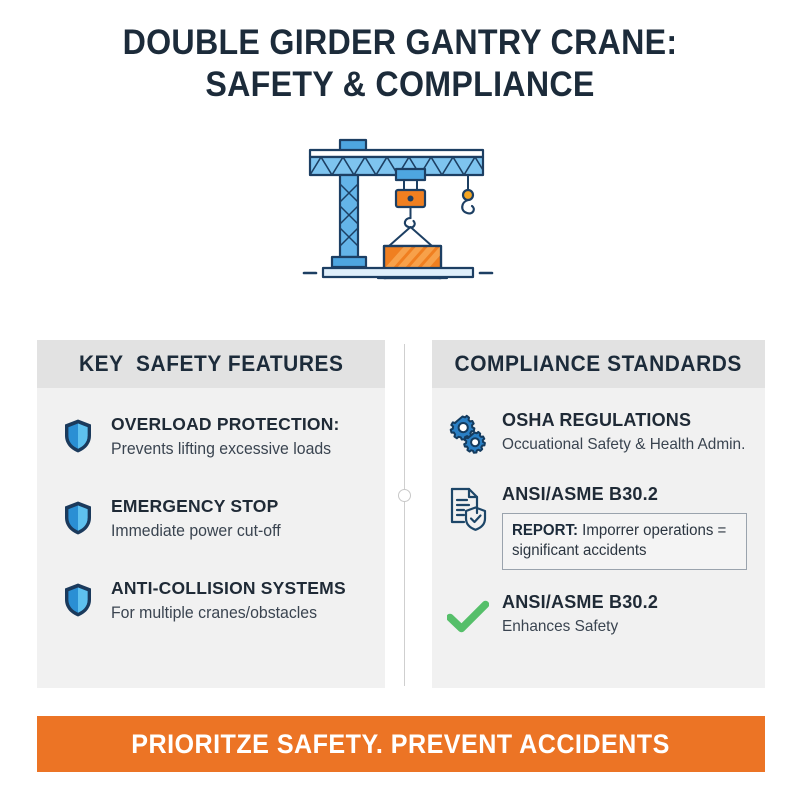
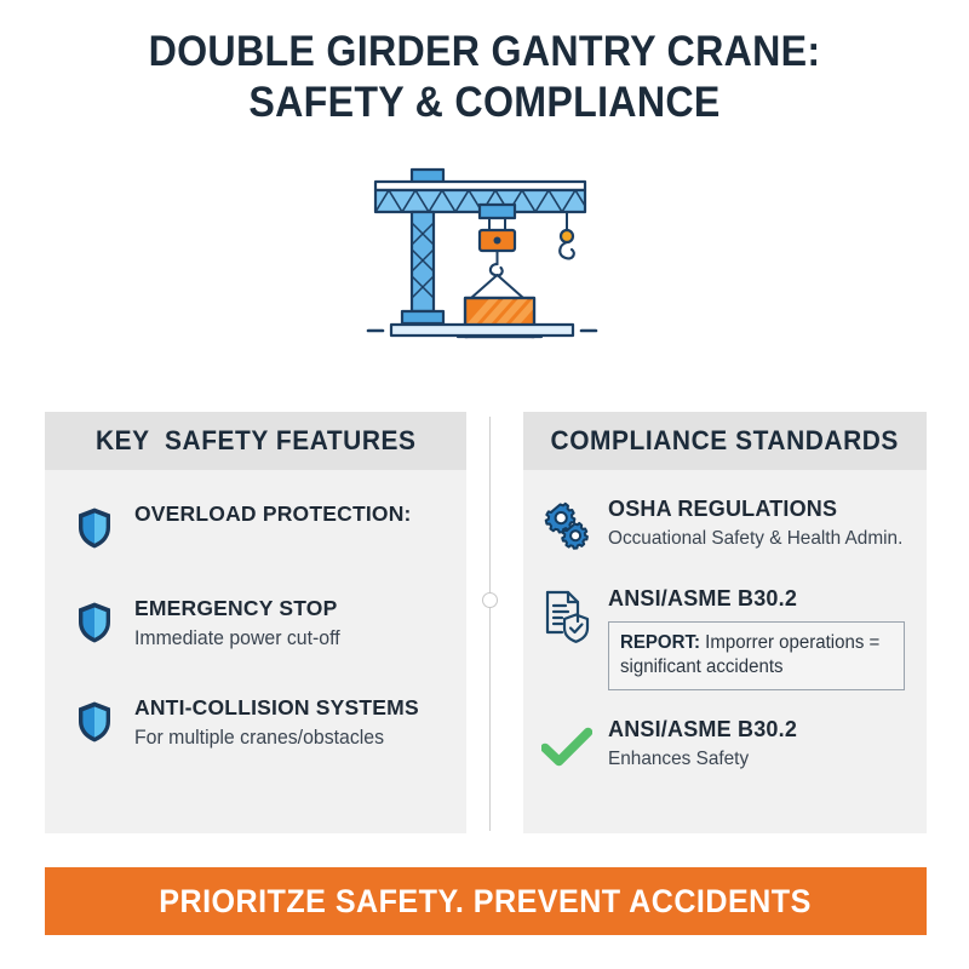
  DOUBLE GIRDER GANTRY CRANE:
  SAFETY & COMPLIANCE
  KEY SAFETY FEATURES
  OVERLOAD PROTECTION:
- Prevents lifting excessive loads
  EMERGENCY STOP
  Immediate power cut-off
  ANTI-COLLISION SYSTEMS
  For multiple cranes/obstacles
  COMPLIANCE STANDARDS
  OSHA REGULATIONS
  Occuational Safety & Health Admin.
  ANSI/ASME B30.2
  REPORT: Imporrer operations = significant accidents
  ANSI/ASME B30.2
  Enhances Safety
  PRIORITZE SAFETY. PREVENT ACCIDENTS
